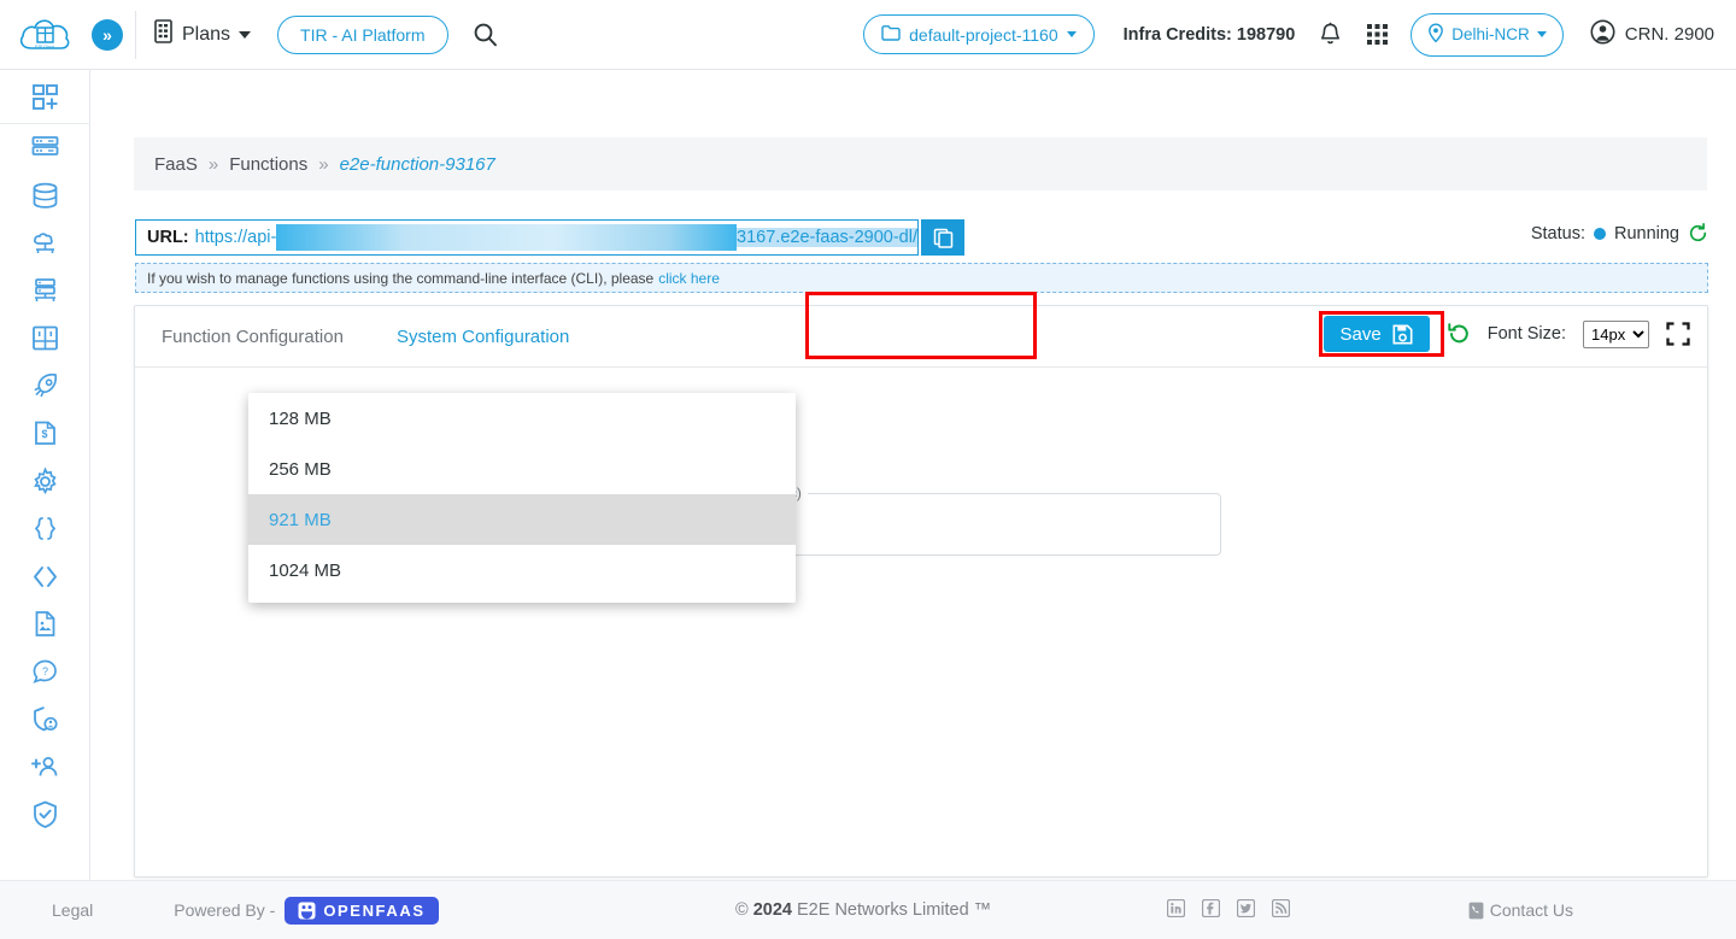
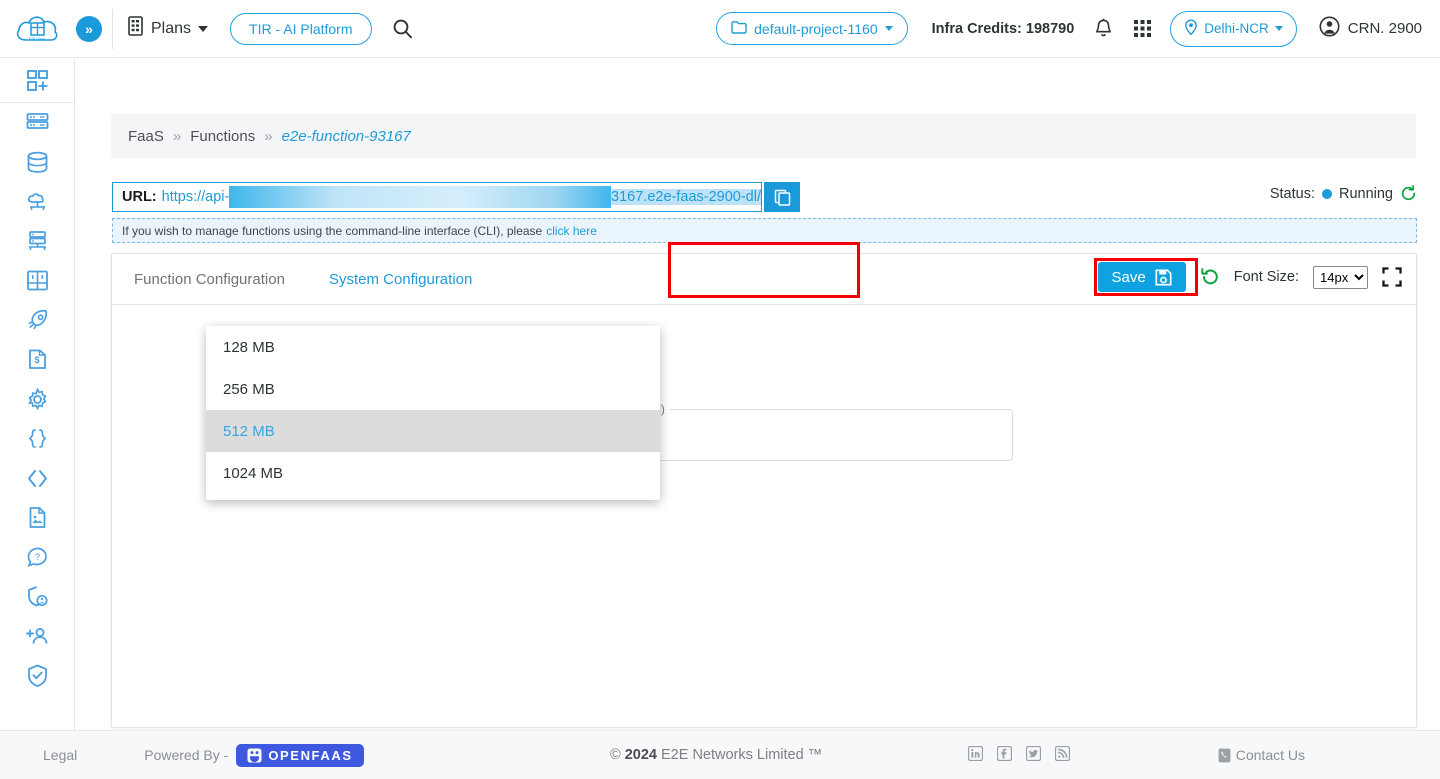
  »
  Plans
  TIR - AI Platform
  default-project-1160
  Infra Credits: 198790
  Delhi-NCR
  CRN. 2900
  $
  ?
  FaaS
  »
  Functions
  »
  e2e-function-93167
  URL:
  https://api-
  3167.e2e-faas-2900-dl/
  Status:
  Running
  If you wish to manage functions using the command-line interface (CLI), please
  click here
  Function Configuration
  System Configuration
  Save
  Font Size:
  14px
  128 MB
  256 MB
- 921 MB
+ 512 MB
  1024 MB
  Legal
  Powered By -
  OPENFAAS
  © 2024 E2E Networks Limited ™
  Contact Us
